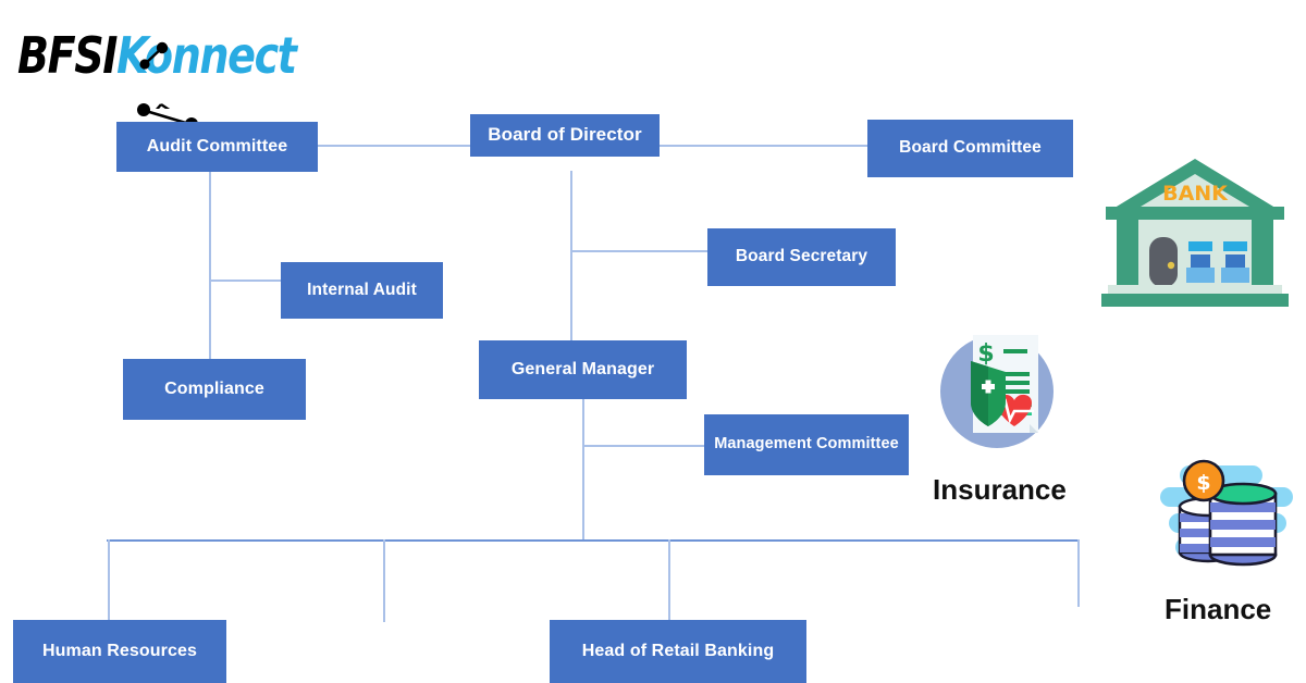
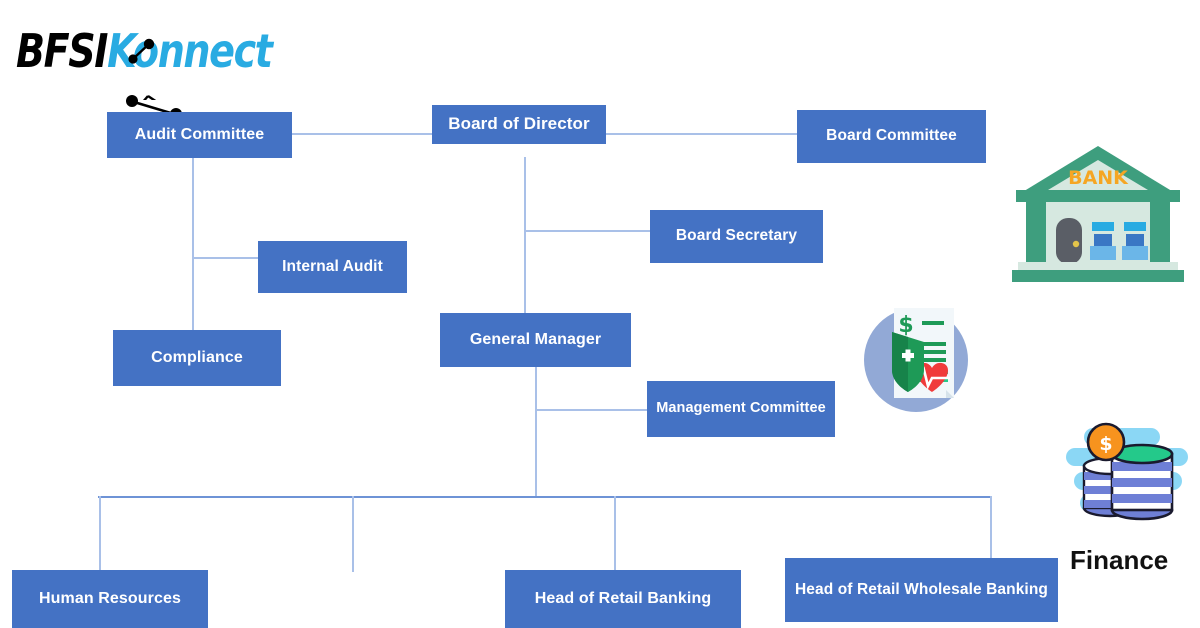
  BFSIKonnect
  Audit Committee
  Board of Director
  Board Committee
  Internal Audit
  Board Secretary
  Compliance
  General Manager
  Management Committee
  Human Resources
  Head of Retail Banking
+ Head of Retail Wholesale Banking
  BANK
  $
- Insurance
  $
  Finance
